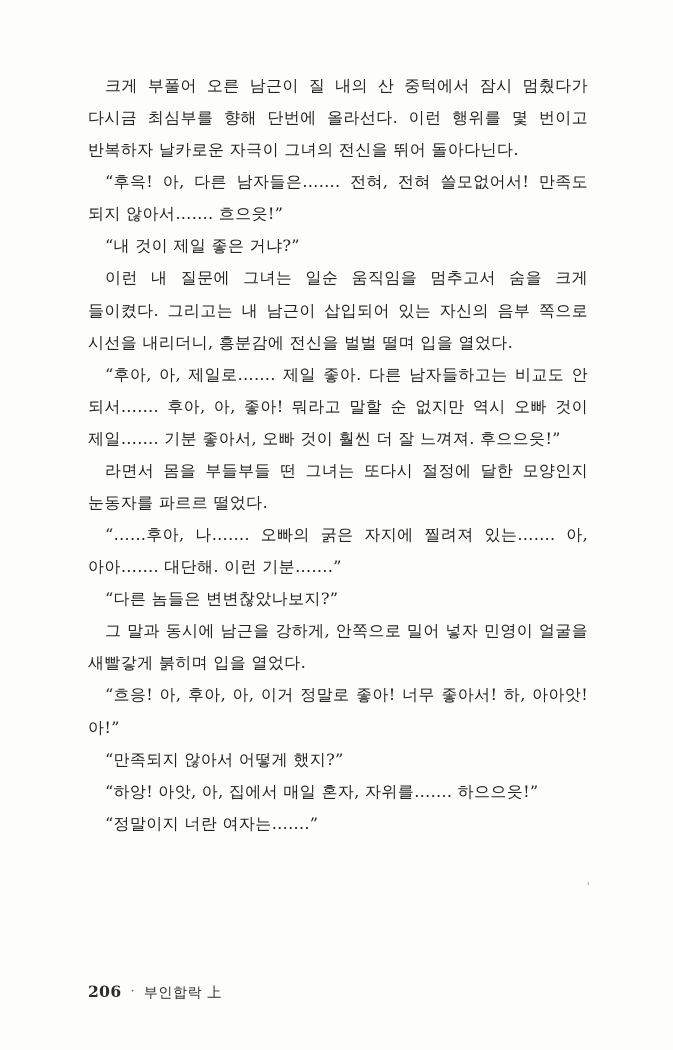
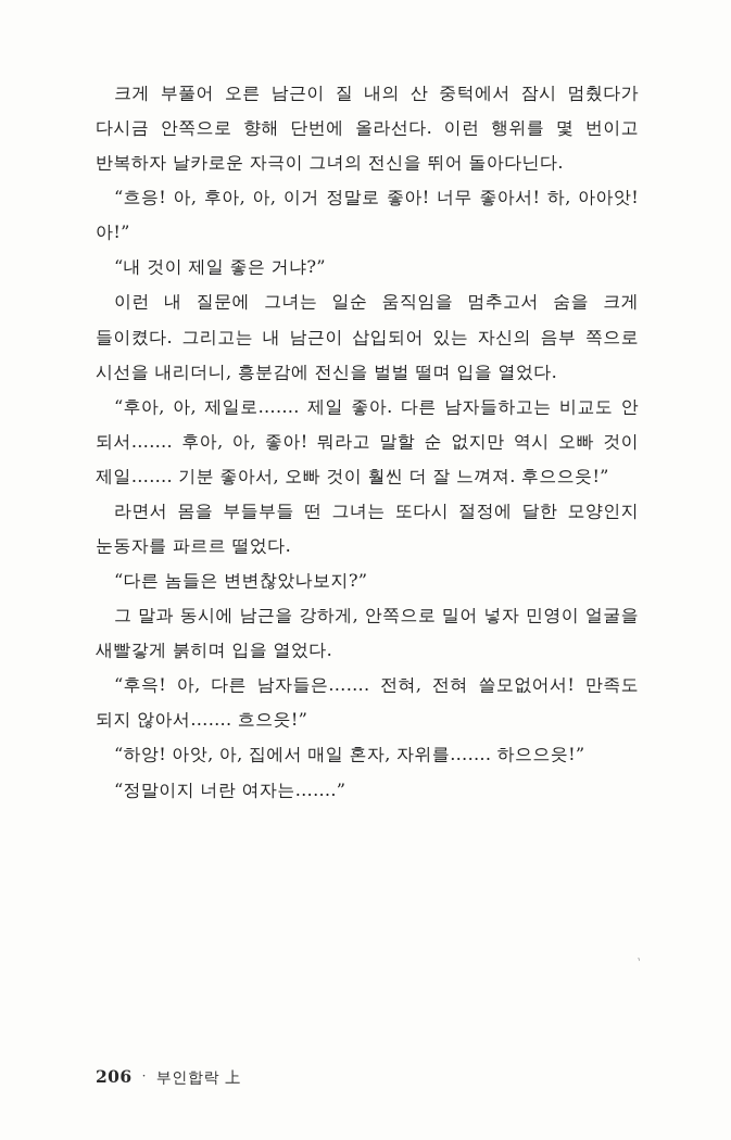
- 크게 부풀어 오른 남근이 질 내의 산 중턱에서 잠시 멈췄다가 다시금 최심부를 향해 단번에 올라선다. 이런 행위를 몇 번이고 반복하자 날카로운 자극이 그녀의 전신을 뛰어 돌아다닌다.
+ 크게 부풀어 오른 남근이 질 내의 산 중턱에서 잠시 멈췄다가 다시금 안쪽으로 향해 단번에 올라선다. 이런 행위를 몇 번이고 반복하자 날카로운 자극이 그녀의 전신을 뛰어 돌아다닌다.
- “후윽! 아, 다른 남자들은……. 전혀, 전혀 쓸모없어서! 만족도 되지 않아서……. 흐으읏!”
+ “흐응! 아, 후아, 아, 이거 정말로 좋아! 너무 좋아서! 하, 아아앗! 아!”
  “내 것이 제일 좋은 거냐?”
  이런 내 질문에 그녀는 일순 움직임을 멈추고서 숨을 크게 들이켰다. 그리고는 내 남근이 삽입되어 있는 자신의 음부 쪽으로 시선을 내리더니, 흥분감에 전신을 벌벌 떨며 입을 열었다.
  “후아, 아, 제일로……. 제일 좋아. 다른 남자들하고는 비교도 안 되서……. 후아, 아, 좋아! 뭐라고 말할 순 없지만 역시 오빠 것이 제일……. 기분 좋아서, 오빠 것이 훨씬 더 잘 느껴져. 후으으읏!”
  라면서 몸을 부들부들 떤 그녀는 또다시 절정에 달한 모양인지 눈동자를 파르르 떨었다.
- “……후아, 나……. 오빠의 굵은 자지에 찔려져 있는……. 아, 아아……. 대단해. 이런 기분…….”
  “다른 놈들은 변변찮았나보지?”
  그 말과 동시에 남근을 강하게, 안쪽으로 밀어 넣자 민영이 얼굴을 새빨갛게 붉히며 입을 열었다.
- “흐응! 아, 후아, 아, 이거 정말로 좋아! 너무 좋아서! 하, 아아앗! 아!”
+ “후윽! 아, 다른 남자들은……. 전혀, 전혀 쓸모없어서! 만족도 되지 않아서……. 흐으읏!”
- “만족되지 않아서 어떻게 했지?”
  “하앙! 아앗, 아, 집에서 매일 혼자, 자위를……. 하으으읏!”
  “정말이지 너란 여자는…….”
  206
  ·
  부인합락 上
